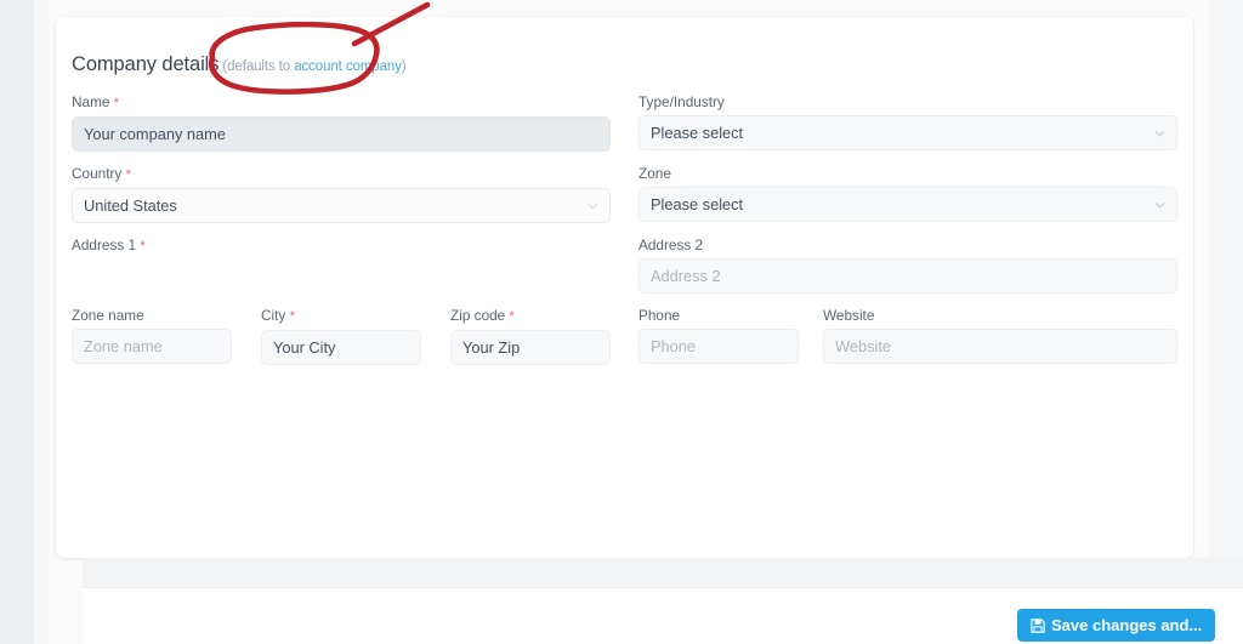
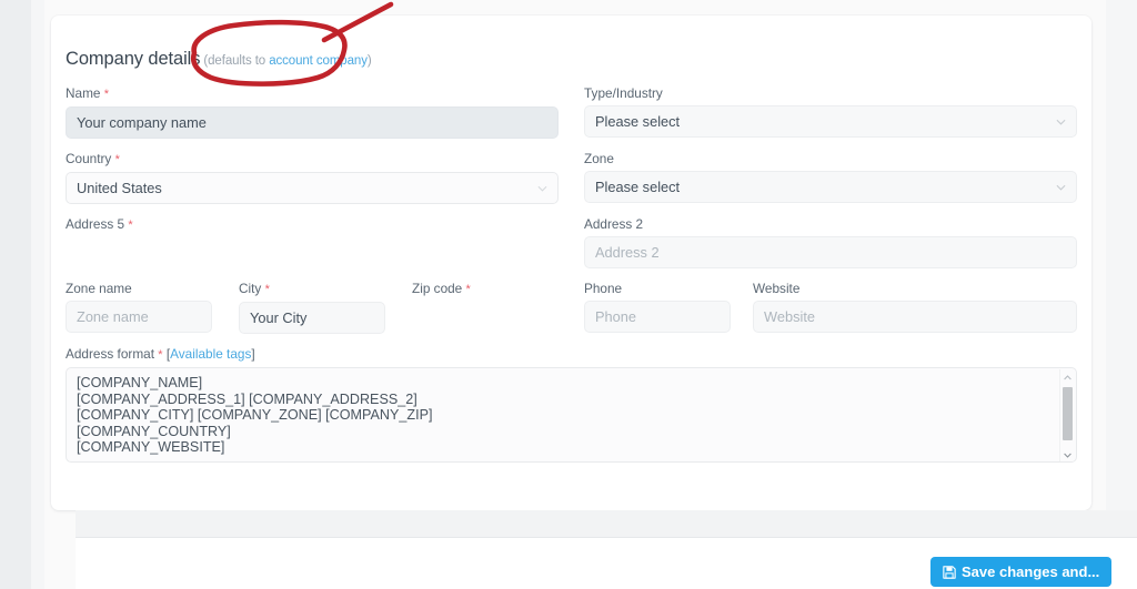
  Company detail (defaults to account company)
  Name *
  Your company name
  Type/Industry
  Please select
  Country *
  United States
  Zone
  Please select
- Address 1 *
+ Address 5 *
  Address 2
  Address 2
  Zone name
  Zone name
  City *
  Your City
  Zip code *
- Your Zip
  Phone
  Phone
  Website
  Website
+ Address format * [Available tags]
+ [COMPANY_NAME]
+ [COMPANY_ADDRESS_1] [COMPANY_ADDRESS_2]
+ [COMPANY_CITY] [COMPANY_ZONE] [COMPANY_ZIP]
+ [COMPANY_COUNTRY]
+ [COMPANY_WEBSITE]
  Save changes and...
